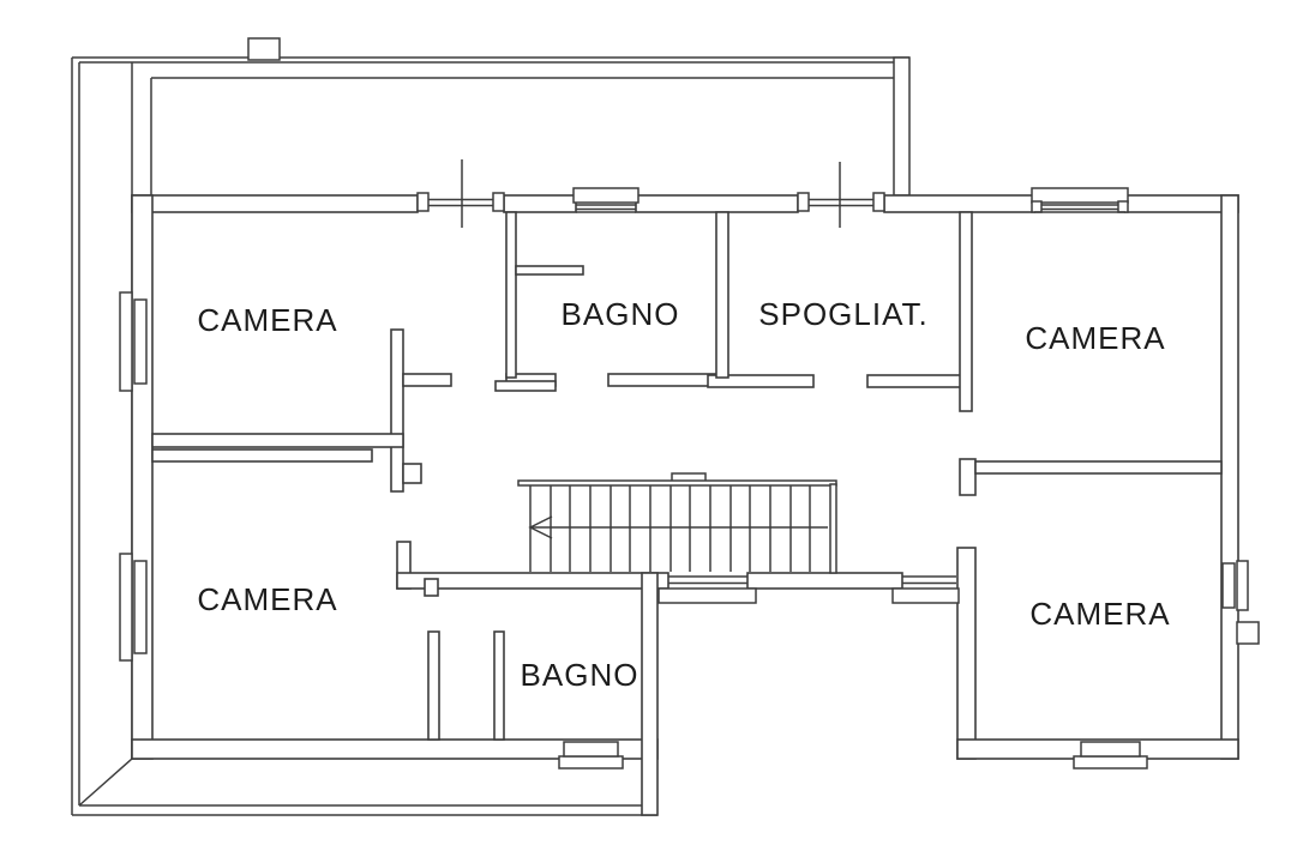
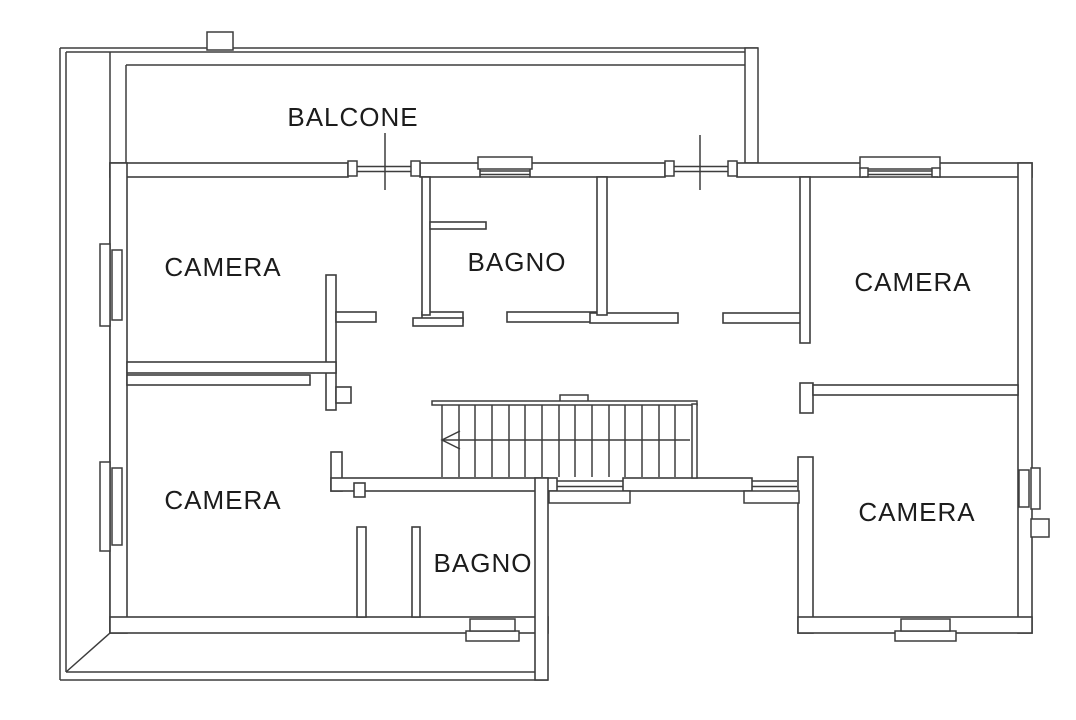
+ BALCONE
  CAMERA
  BAGNO
- SPOGLIAT.
  CAMERA
  CAMERA
  BAGNO
  CAMERA
